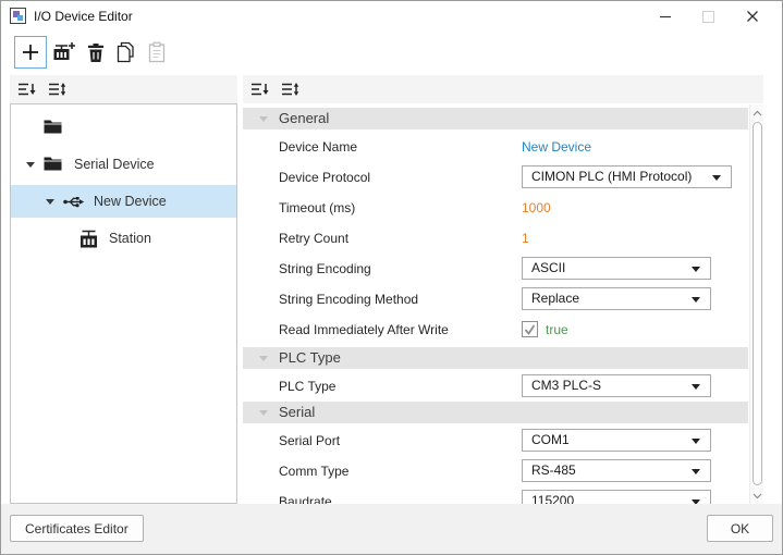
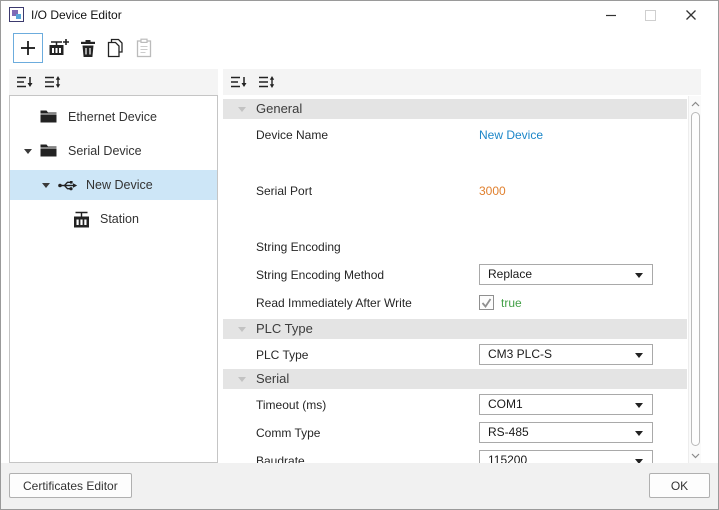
  I/O Device Editor
+ Ethernet Device
  Serial Device
  New Device
  Station
  General
  Device Name
  New Device
- Device Protocol
- CIMON PLC (HMI Protocol)
- Timeout (ms)
+ Serial Port
- 1000
+ 3000
- Retry Count
- 1
  String Encoding
- ASCII
  String Encoding Method
  Replace
  Read Immediately After Write
  true
  PLC Type
  PLC Type
  CM3 PLC-S
  Serial
- Serial Port
+ Timeout (ms)
  COM1
  Comm Type
  RS-485
  Baudrate
  115200
  Certificates Editor
  OK
